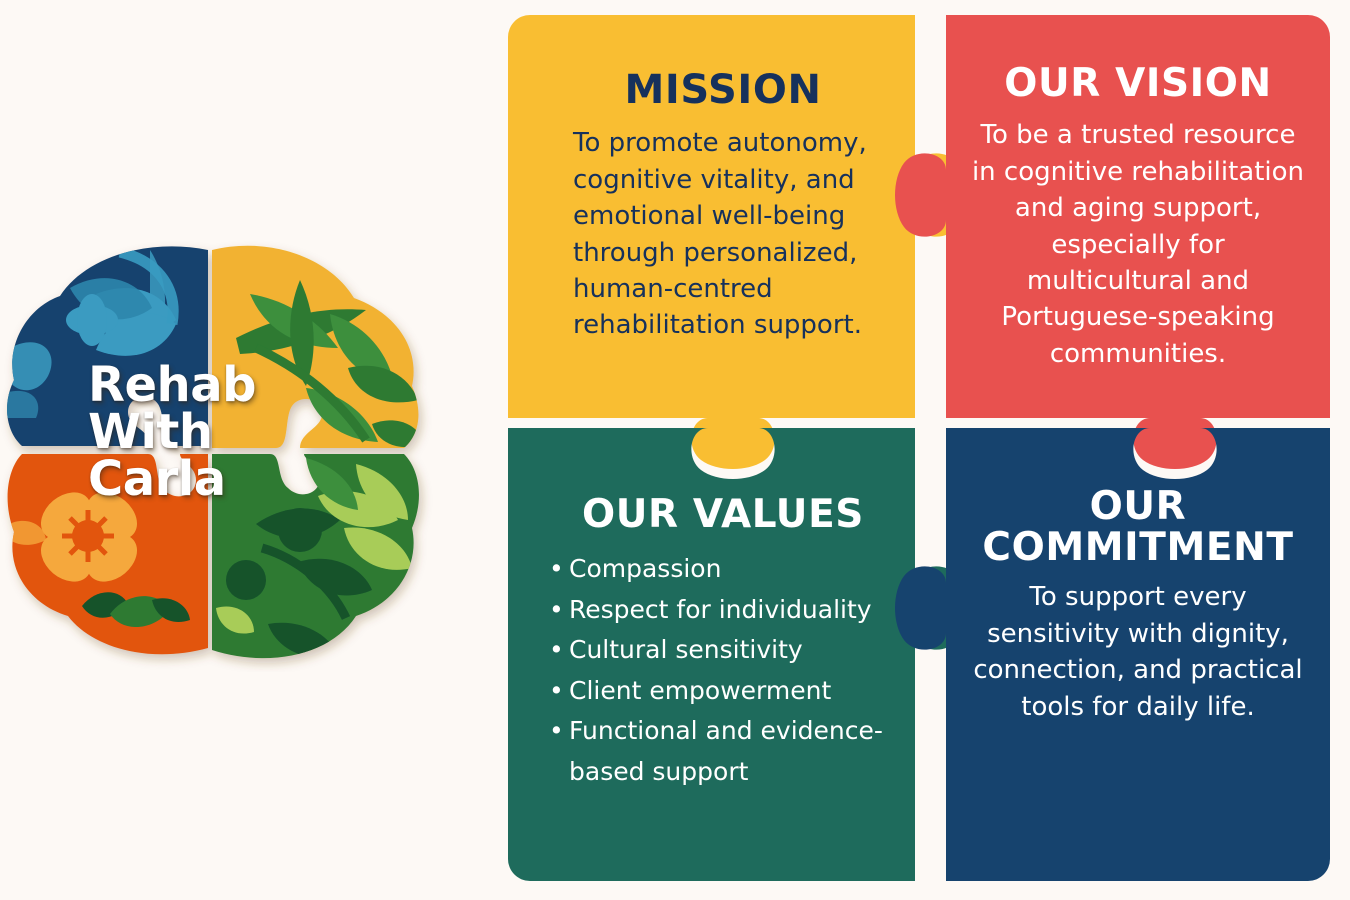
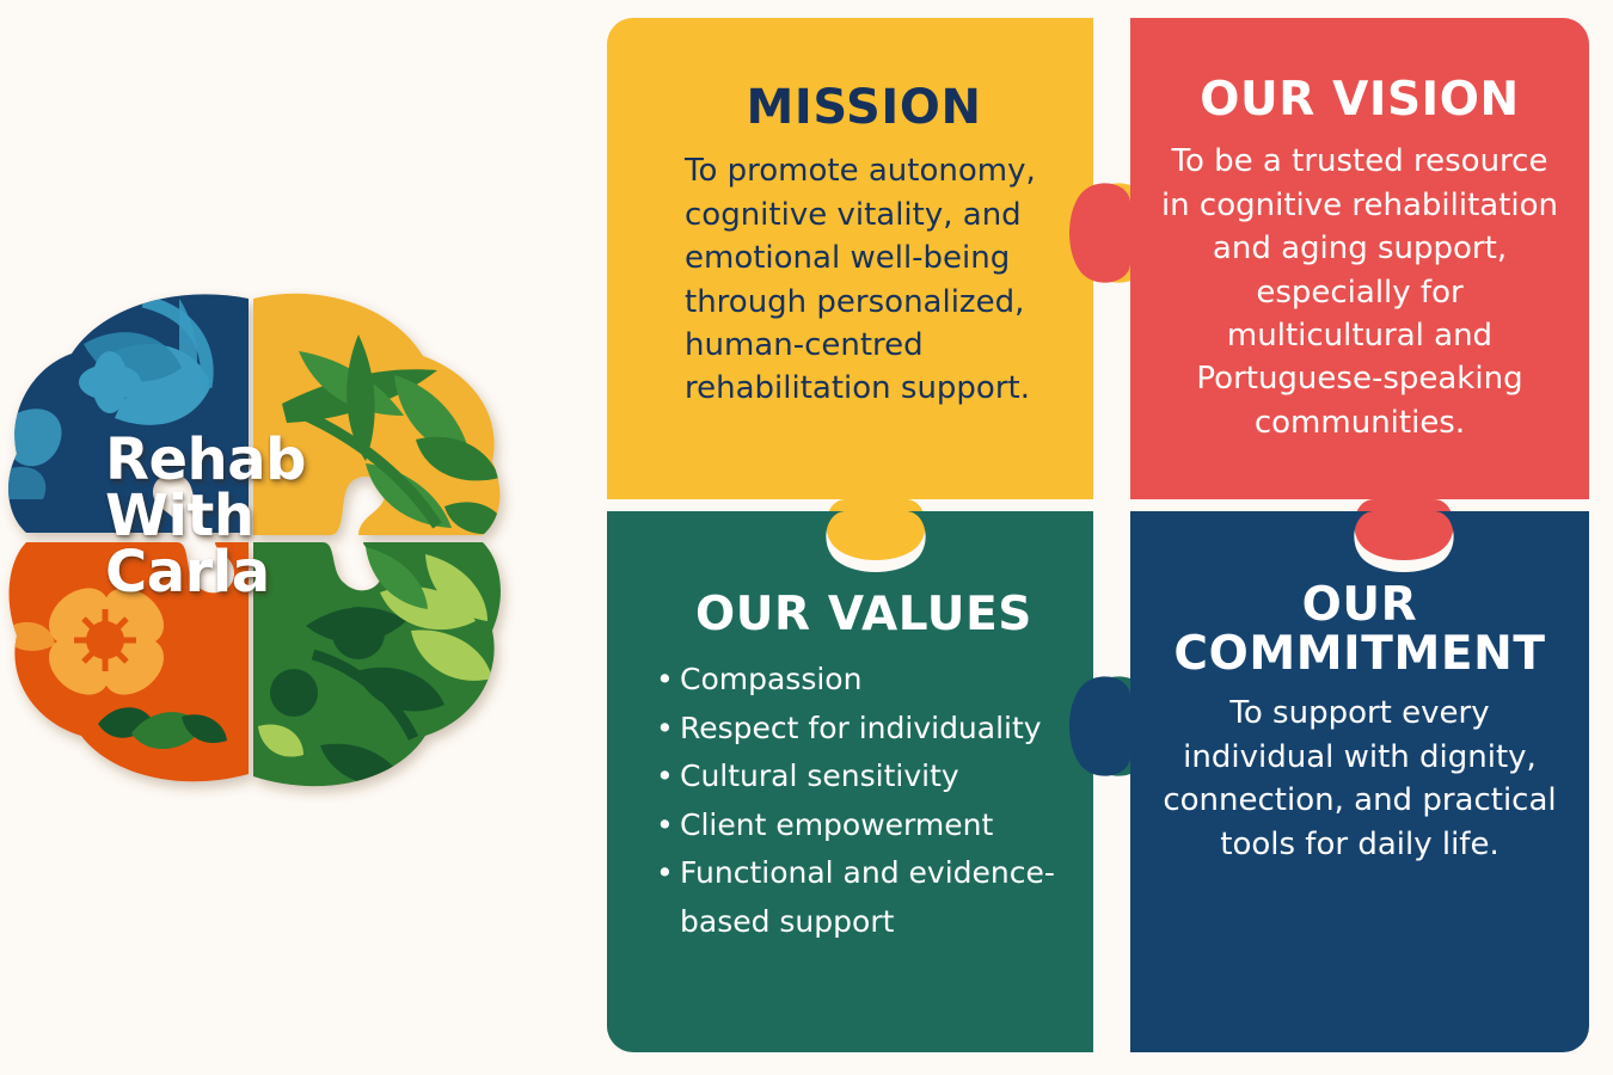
  Rehab
  With
  Carla
  MISSION
  To promote autonomy, cognitive vitality, and emotional well-being through personalized, human-centred rehabilitation support.
  OUR VISION
  To be a trusted resource in cognitive rehabilitation and aging support, especially for multicultural and Portuguese-speaking communities.
  OUR VALUES
  Compassion
  Respect for individuality
  Cultural sensitivity
  Client empowerment
  Functional and evidence-based support
  OUR
  COMMITMENT
- To support every sensitivity with dignity, connection, and practical tools for daily life.
+ To support every individual with dignity, connection, and practical tools for daily life.
